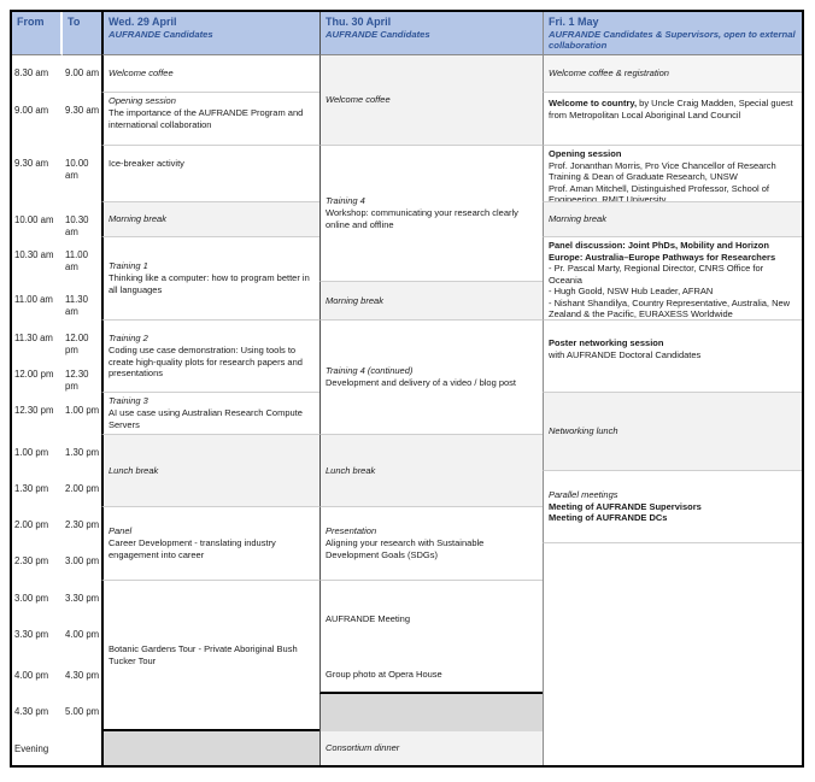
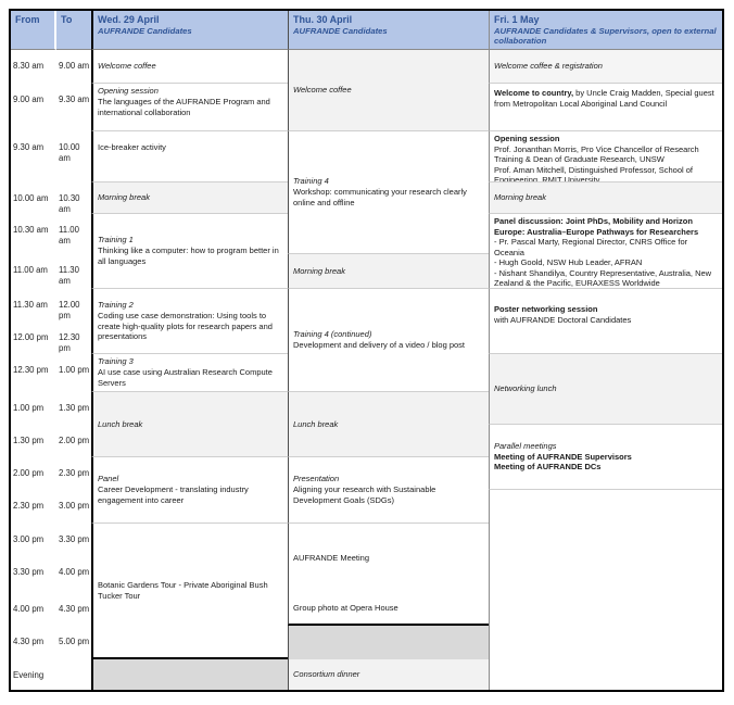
  From
  To
  Wed. 29 April
  AUFRANDE Candidates
  Thu. 30 April
  AUFRANDE Candidates
  Fri. 1 May
  AUFRANDE Candidates & Supervisors, open to external collaboration
  8.30 am
  9.00 am
  9.00 am
  9.30 am
  9.30 am
  10.00 am
  10.00 am
  10.30 am
  10.30 am
  11.00 am
  11.00 am
  11.30 am
  11.30 am
  12.00 pm
  12.00 pm
  12.30 pm
  12.30 pm
  1.00 pm
  1.00 pm
  1.30 pm
  1.30 pm
  2.00 pm
  2.00 pm
  2.30 pm
  2.30 pm
  3.00 pm
  3.00 pm
  3.30 pm
  3.30 pm
  4.00 pm
  4.00 pm
  4.30 pm
  4.30 pm
  5.00 pm
  Evening
  Welcome coffee
  Opening session
- The importance of the AUFRANDE Program and international collaboration
+ The languages of the AUFRANDE Program and international collaboration
  Ice-breaker activity
  Morning break
  Training 1
  Thinking like a computer: how to program better in all languages
  Training 2
  Coding use case demonstration: Using tools to create high-quality plots for research papers and presentations
  Training 3
  AI use case using Australian Research Compute Servers
  Lunch break
  Panel
  Career Development - translating industry engagement into career
  Botanic Gardens Tour - Private Aboriginal Bush Tucker Tour
  Welcome coffee
  Training 4
  Workshop: communicating your research clearly online and offline
  Morning break
  Training 4 (continued)
  Development and delivery of a video / blog post
  Lunch break
  Presentation
  Aligning your research with Sustainable Development Goals (SDGs)
  AUFRANDE Meeting
  Group photo at Opera House
  Consortium dinner
  Welcome coffee & registration
  Welcome to country, by Uncle Craig Madden, Special guest from Metropolitan Local Aboriginal Land Council
  Opening session
  Prof. Jonanthan Morris, Pro Vice Chancellor of Research Training & Dean of Graduate Research, UNSW
  Prof. Aman Mitchell, Distinguished Professor, School of Engineering, RMIT University
  Morning break
  Panel discussion: Joint PhDs, Mobility and Horizon Europe: Australia–Europe Pathways for Researchers
  - Pr. Pascal Marty, Regional Director, CNRS Office for Oceania
  - Hugh Goold, NSW Hub Leader, AFRAN
  - Nishant Shandilya, Country Representative, Australia, New Zealand & the Pacific, EURAXESS Worldwide
  Poster networking session
  with AUFRANDE Doctoral Candidates
  Networking lunch
  Parallel meetings
  Meeting of AUFRANDE Supervisors
  Meeting of AUFRANDE DCs
